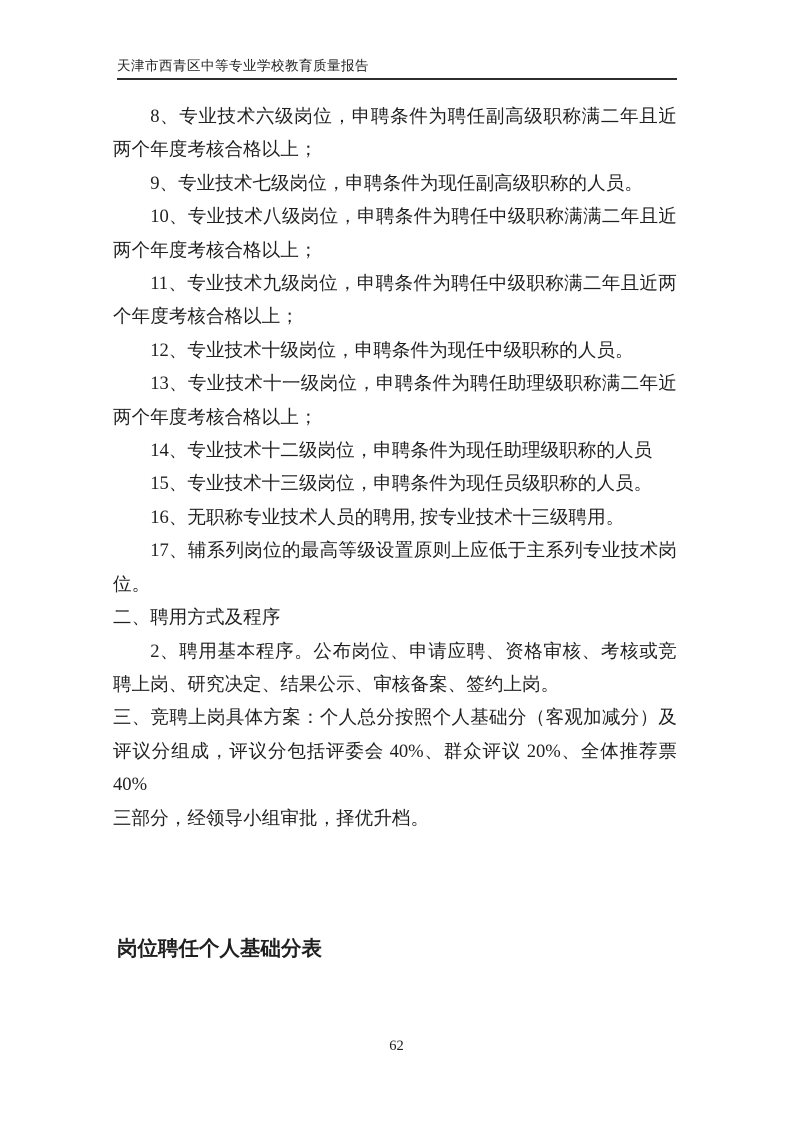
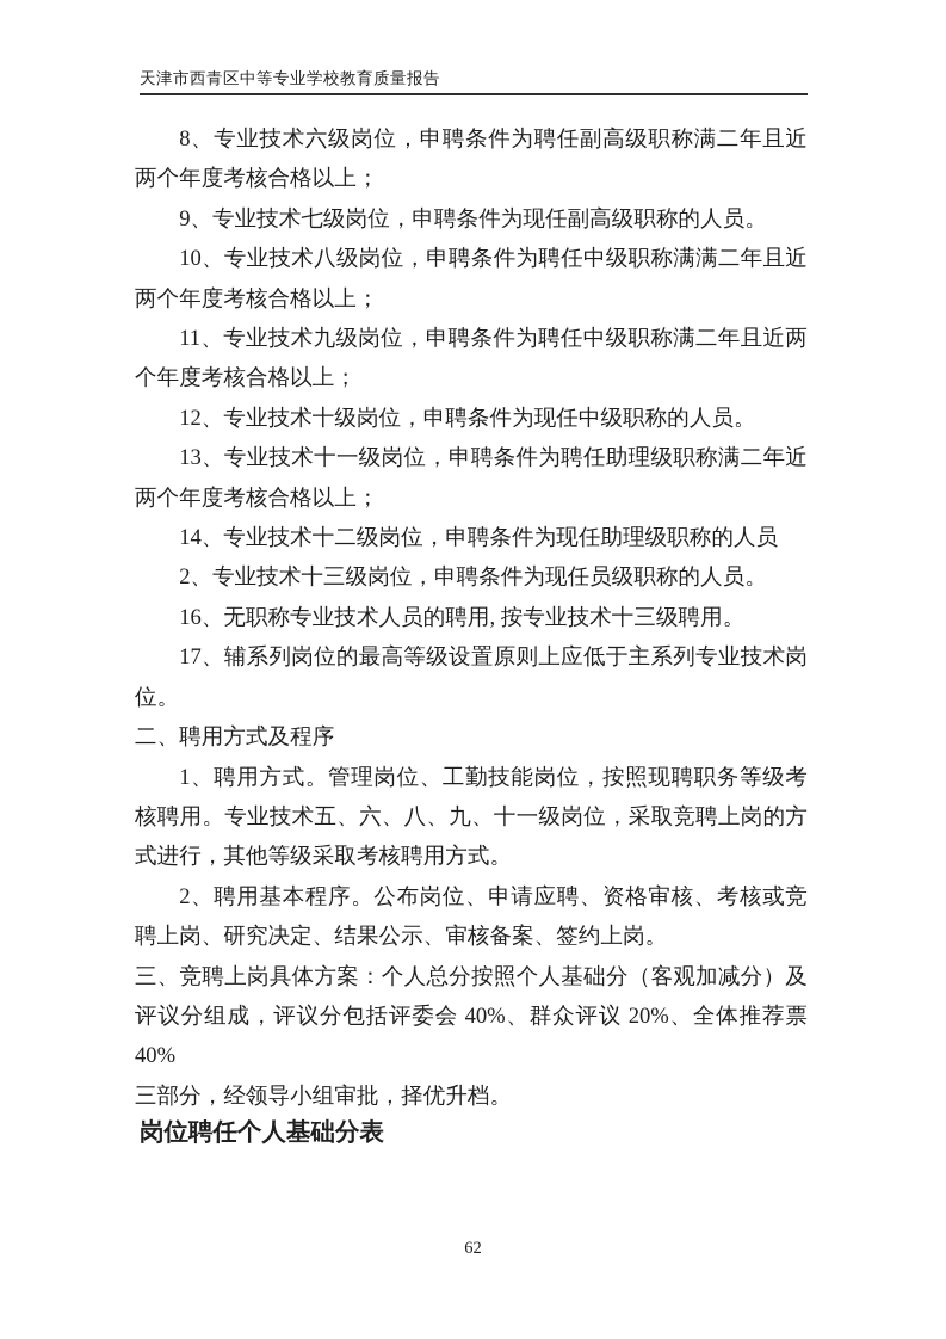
  天津市西青区中等专业学校教育质量报告
  8、专业技术六级岗位，申聘条件为聘任副高级职称满二年且近
  两个年度考核合格以上；
  9、专业技术七级岗位，申聘条件为现任副高级职称的人员。
  10、专业技术八级岗位，申聘条件为聘任中级职称满满二年且近
  两个年度考核合格以上；
  11、专业技术九级岗位，申聘条件为聘任中级职称满二年且近两
  个年度考核合格以上；
  12、专业技术十级岗位，申聘条件为现任中级职称的人员。
  13、专业技术十一级岗位，申聘条件为聘任助理级职称满二年近
  两个年度考核合格以上；
  14、专业技术十二级岗位，申聘条件为现任助理级职称的人员
- 15、专业技术十三级岗位，申聘条件为现任员级职称的人员。
+ 2、专业技术十三级岗位，申聘条件为现任员级职称的人员。
  16、无职称专业技术人员的聘用, 按专业技术十三级聘用。
  17、辅系列岗位的最高等级设置原则上应低于主系列专业技术岗
  位。
  二、聘用方式及程序
+ 1、聘用方式。管理岗位、工勤技能岗位，按照现聘职务等级考
+ 核聘用。专业技术五、六、八、九、十一级岗位，采取竞聘上岗的方
+ 式进行，其他等级采取考核聘用方式。
  2、聘用基本程序。公布岗位、申请应聘、资格审核、考核或竞
  聘上岗、研究决定、结果公示、审核备案、签约上岗。
  三、竞聘上岗具体方案：个人总分按照个人基础分（客观加减分）及
  评议分组成，评议分包括评委会 40%、群众评议 20%、全体推荐票 40%
  三部分，经领导小组审批，择优升档。
  岗位聘任个人基础分表
  62
